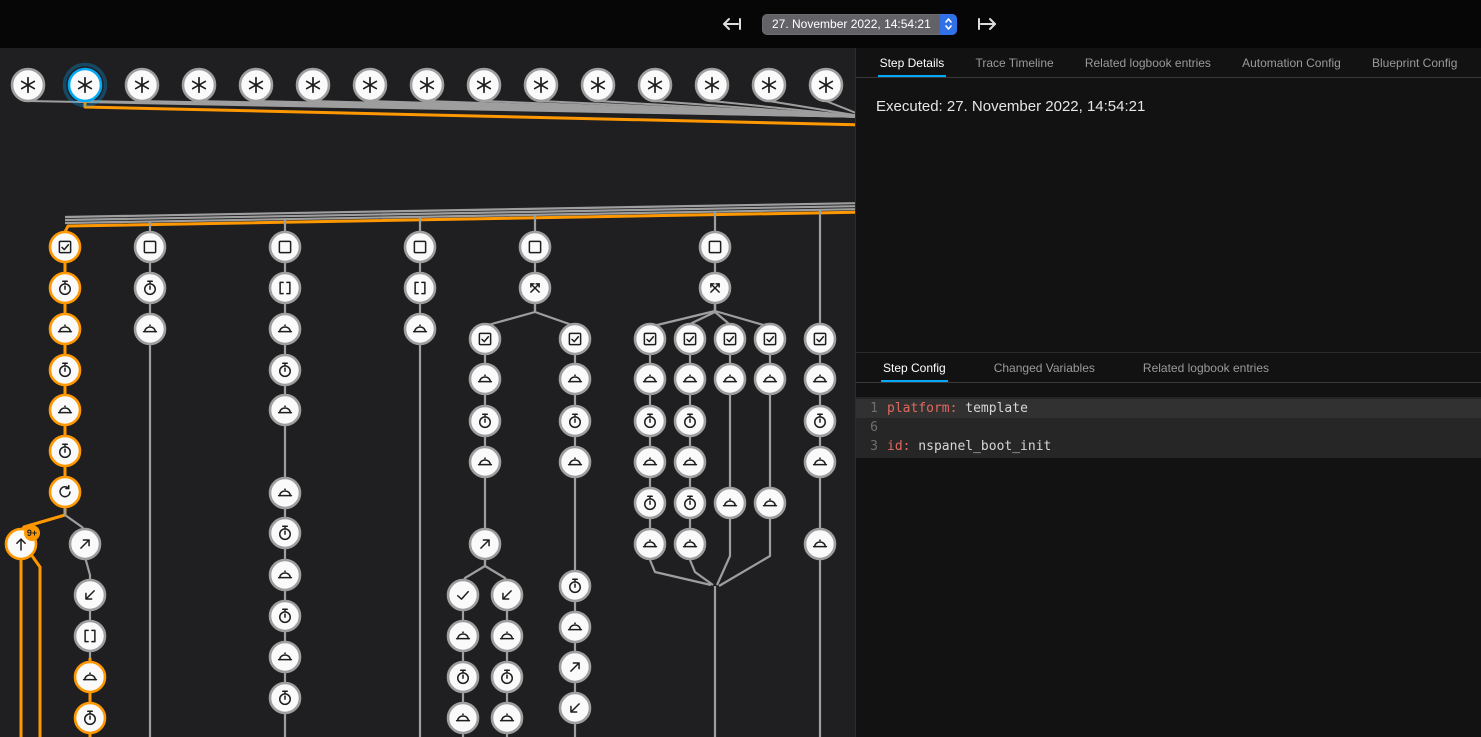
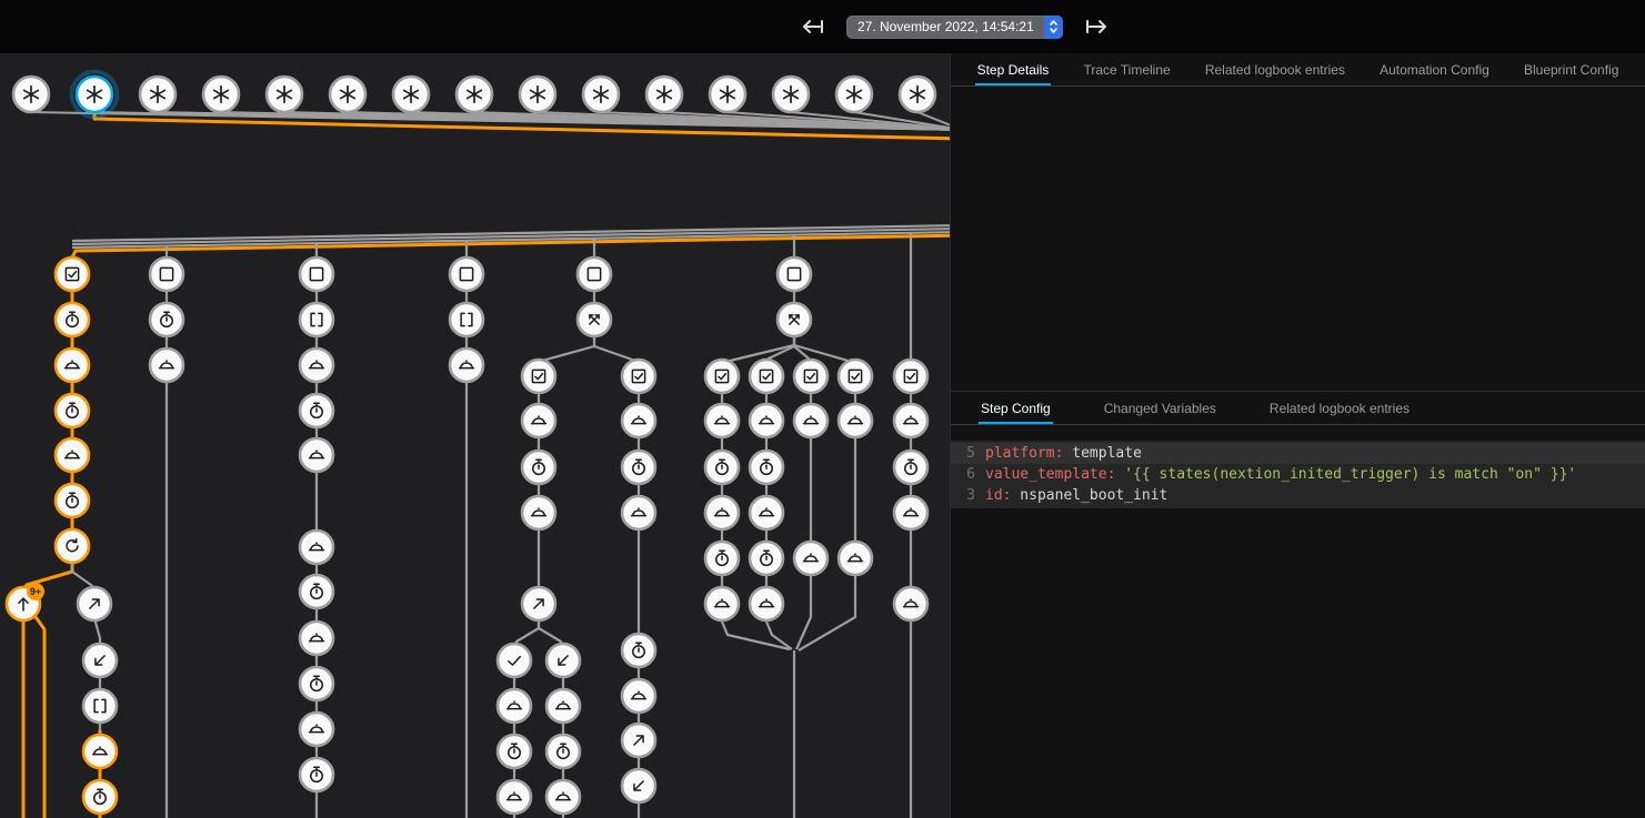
  9+
  27. November 2022, 14:54:21
  Step Details
  Trace Timeline
  Related logbook entries
  Automation Config
  Blueprint Config
- Executed: 27. November 2022, 14:54:21
  Step Config
  Changed Variables
  Related logbook entries
- 1
+ 5
  platform: template
  6
+ value_template: '{{ states(nextion_inited_trigger) is match "on" }}'
  3
  id: nspanel_boot_init
